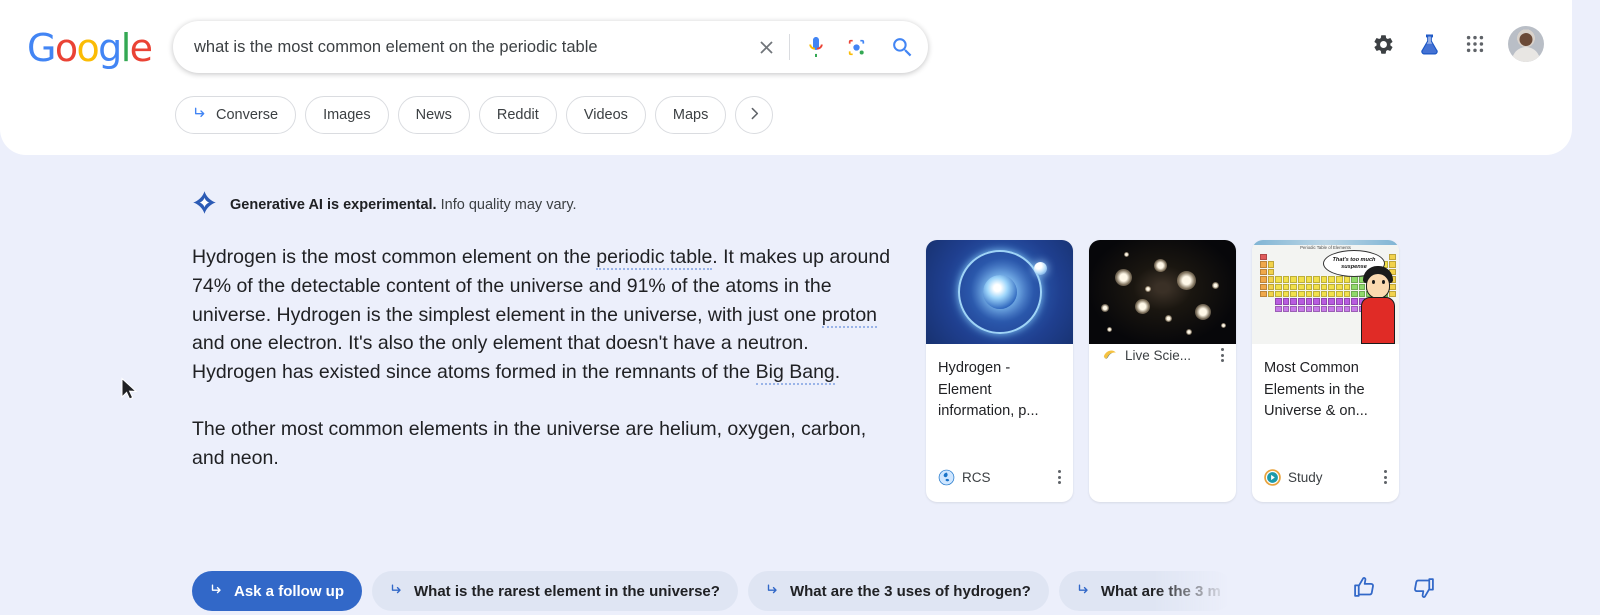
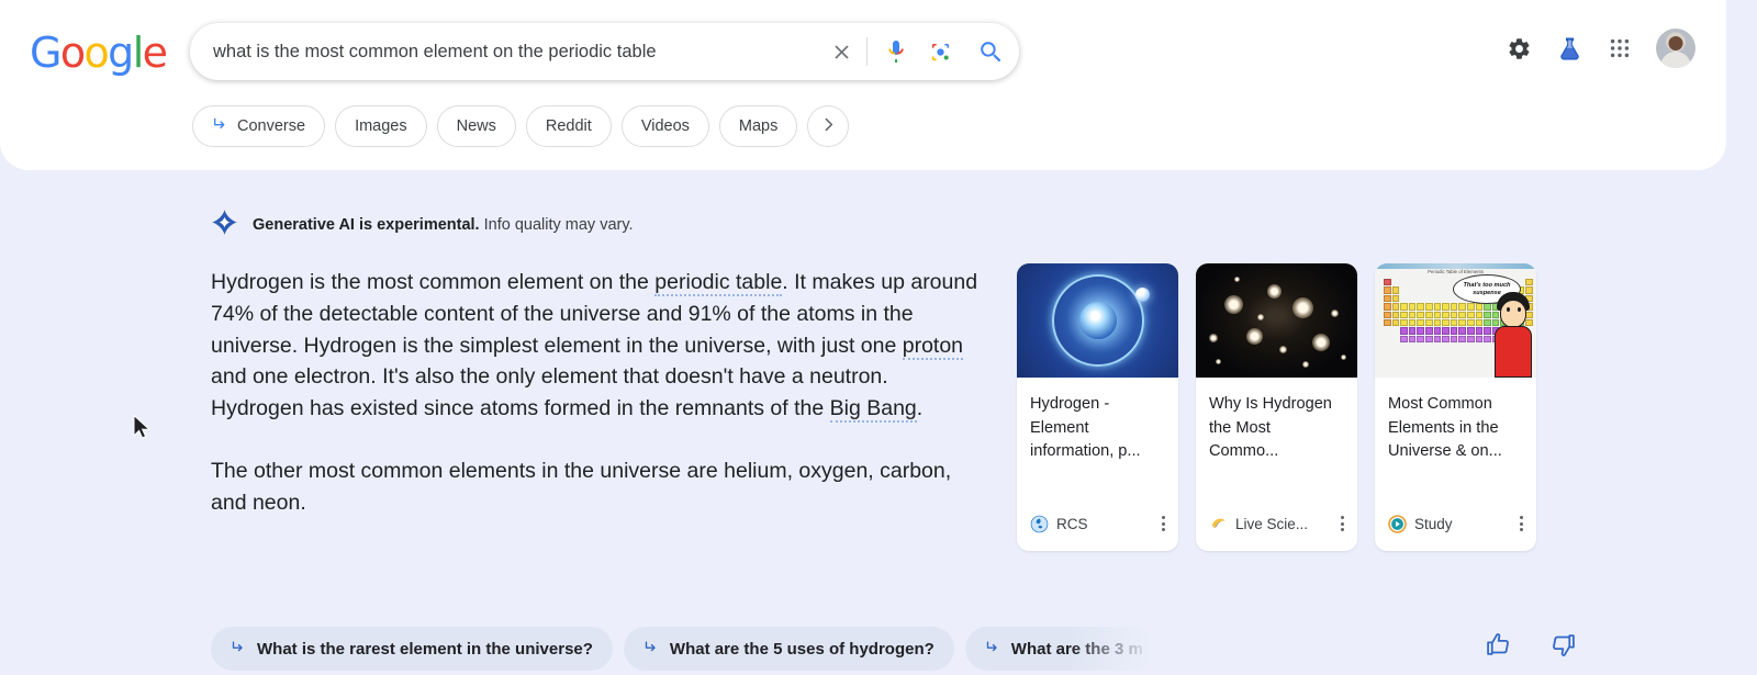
  Google
  what is the most common element on the periodic table
  Converse
  Images
  News
  Reddit
  Videos
  Maps
  Generative AI is experimental. Info quality may vary.
  Hydrogen is the most common element on the periodic table. It makes up around 74% of the detectable content of the universe and 91% of the atoms in the universe. Hydrogen is the simplest element in the universe, with just one proton and one electron. It's also the only element that doesn't have a neutron. Hydrogen has existed since atoms formed in the remnants of the Big Bang.
  The other most common elements in the universe are helium, oxygen, carbon, and neon.
  Hydrogen - Element information, p...
  RCS
+ Why Is Hydrogen the Most Commo...
  Live Scie...
  Most Common Elements in the Universe & on...
  Study
- Ask a follow up
  What is the rarest element in the universe?
- What are the 3 uses of hydrogen?
+ What are the 5 uses of hydrogen?
  What are the 3 m
